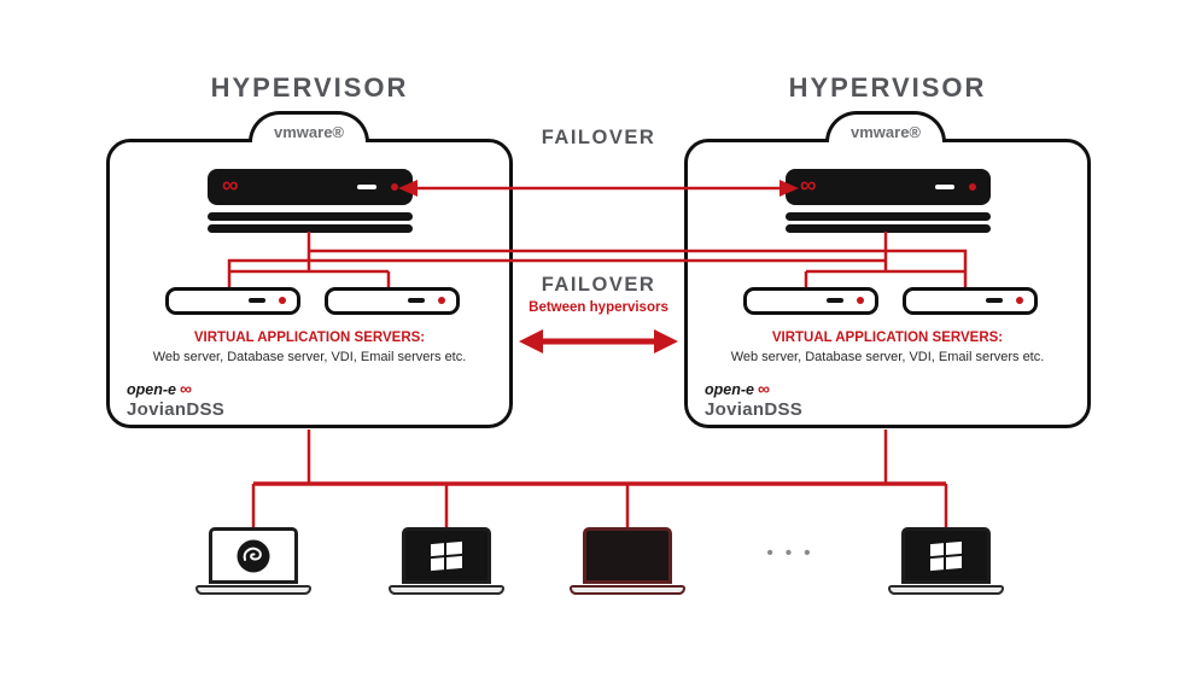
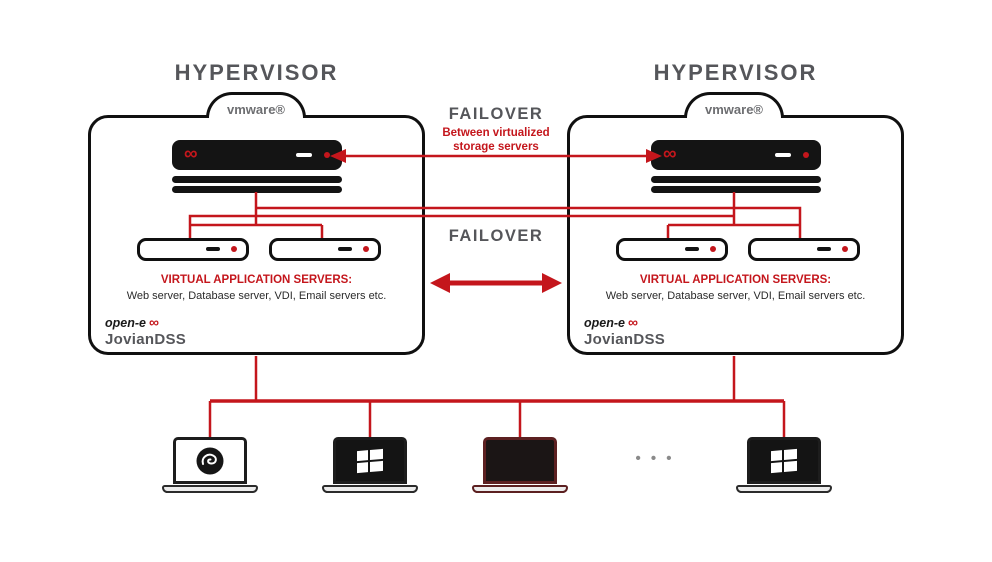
  HYPERVISOR
  HYPERVISOR
  vmware®
  vmware®
  ∞
  VIRTUAL APPLICATION SERVERS:
  Web server, Database server, VDI, Email servers etc.
  open-e ∞
  JovianDSS
  ∞
  VIRTUAL APPLICATION SERVERS:
  Web server, Database server, VDI, Email servers etc.
  open-e ∞
  JovianDSS
  FAILOVER
+ Between virtualized storage servers
  FAILOVER
- Between hypervisors
  • • •
